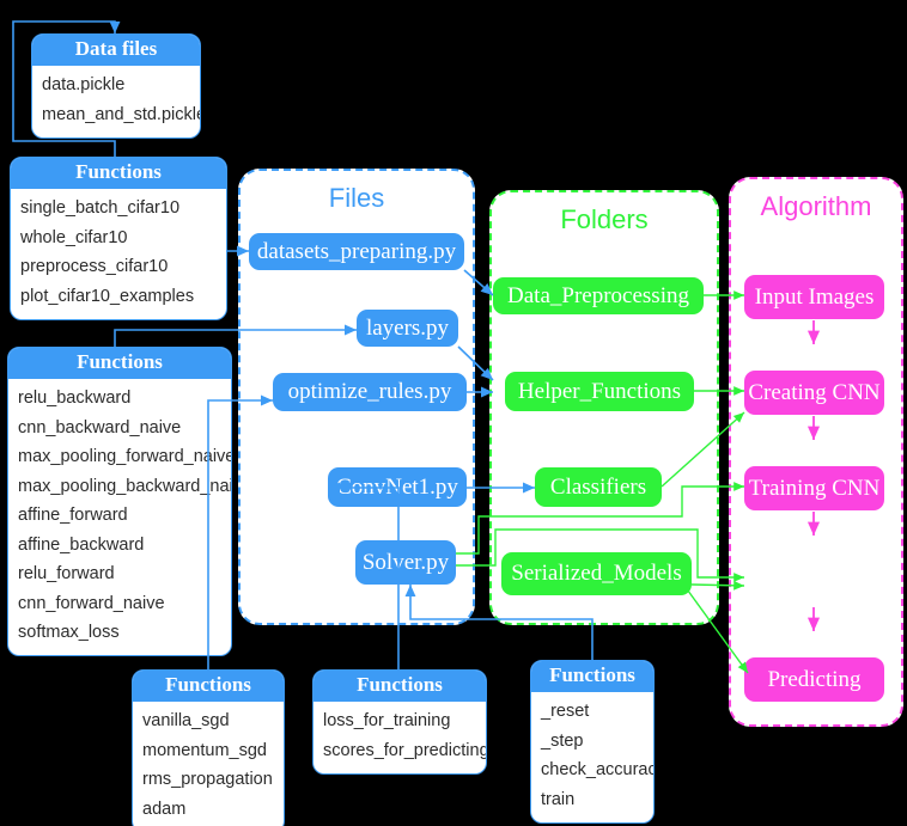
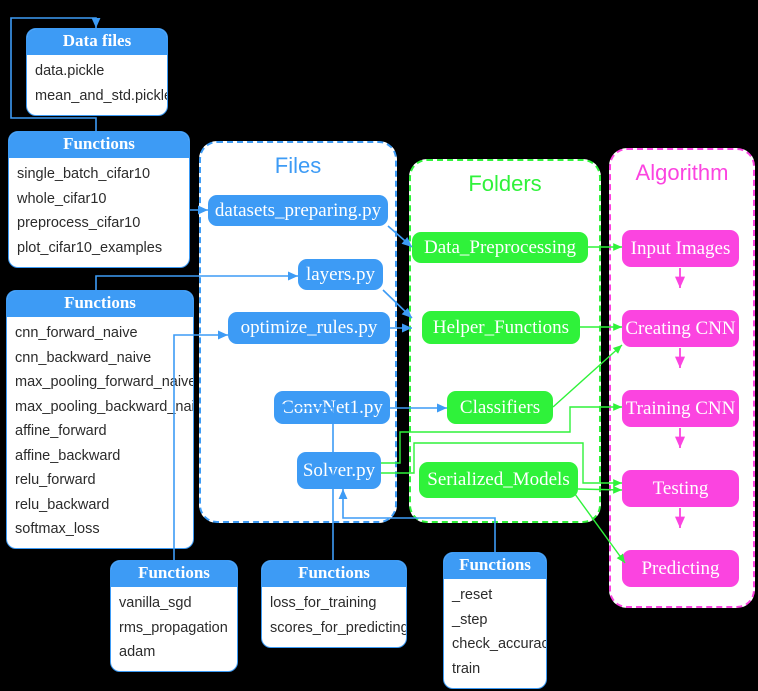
  Files
  Folders
  Algorithm
  Data files
  data.pickle
  mean_and_std.pick
  Functions
  single_batch_cifar10
  whole_cifar10
  preprocess_cifar10
  plot_cifar10_examples
  Functions
- relu_backward
+ cnn_forward_naive
  cnn_backward_naive
  max_pooling_forward_niv
  max_pooling_backward_n
  affine_forward
  affine_backward
  relu_forward
- cnn_forward_naive
+ relu_backward
  softmax_loss
  Functions
  vanilla_sgd
- momentum_sgd
  rms_propagation
  adam
  Functions
  loss_for_training
  scores_for_predictin
  Functions
  _reset
  _step
  check_accura
  train
  datasets_preparing.py
  layers.py
  optimize_rules.py
  ConvNet1.py
  Soler.py
  Data_Preprocessing
  Helper_Functions
  Classifiers
  Serialized_Models
  Input Images
  Creating CNN
  Training CNN
+ Testing
  Predicting
